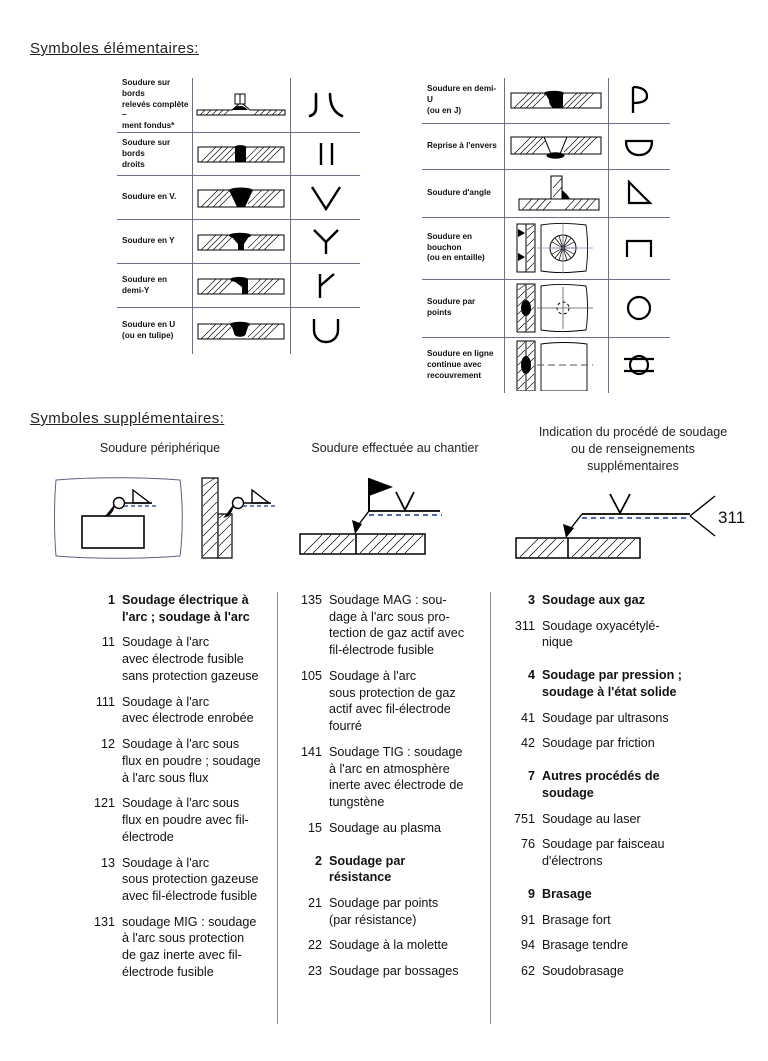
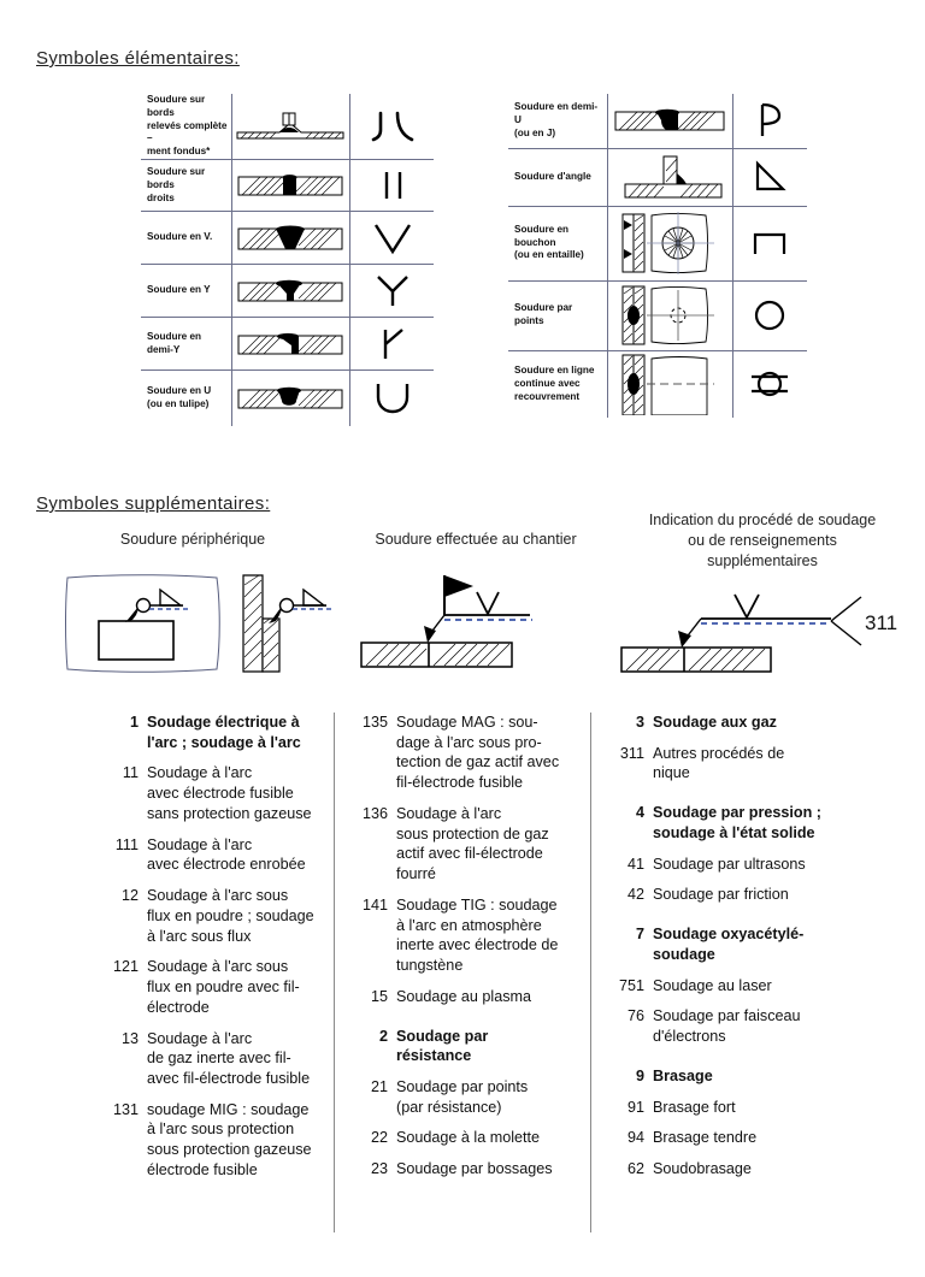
  Symboles élémentaires:
  Soudure sur bords relevés complète – ment fondus*
  Soudure sur bords droits
  Soudure en V.
  Soudure en Y
  Soudure en demi-Y
  Soudure en U (ou en tulipe)
  Soudure en demi-U (ou en J)
- Reprise à l'envers
  Soudure d'angle
  Soudure en bouchon (ou en entaille)
  Soudure par points
  Soudure en ligne continue avec recouvrement
  Symboles supplémentaires:
  Soudure périphérique
  Soudure effectuée au chantier
  Indication du procédé de soudage
  ou de renseignements
  supplémentaires
  311
  1
  Soudage électrique à
  l'arc ; soudage à l'arc
  11
  Soudage à l'arc
  avec électrode fusible
  sans protection gazeuse
  111
  Soudage à l'arc
  avec électrode enrobée
  12
  Soudage à l'arc sous
  flux en poudre ; soudage
  à l'arc sous flux
  121
  Soudage à l'arc sous
  flux en poudre avec fil-
  électrode
  13
  Soudage à l'arc
- sous protection gazeuse
+ de gaz inerte avec fil-
  avec fil-électrode fusible
  131
  soudage MIG : soudage
  à l'arc sous protection
- de gaz inerte avec fil-
+ sous protection gazeuse
  électrode fusible
  135
  Soudage MAG : sou-
  dage à l'arc sous pro-
  tection de gaz actif avec
  fil-électrode fusible
- 105
+ 136
  Soudage à l'arc
  sous protection de gaz
  actif avec fil-électrode
  fourré
  141
  Soudage TIG : soudage
  à l'arc en atmosphère
  inerte avec électrode de
  tungstène
  15
  Soudage au plasma
  2
  Soudage par
  résistance
  21
  Soudage par points
  (par résistance)
  22
  Soudage à la molette
  23
  Soudage par bossages
  3
  Soudage aux gaz
  311
- Soudage oxyacétylé-
+ Autres procédés de
  nique
  4
  Soudage par pression ;
  soudage à l'état solide
  41
  Soudage par ultrasons
  42
  Soudage par friction
  7
- Autres procédés de
+ Soudage oxyacétylé-
  soudage
  751
  Soudage au laser
  76
  Soudage par faisceau
  d'électrons
  9
  Brasage
  91
  Brasage fort
  94
  Brasage tendre
  62
  Soudobrasage
